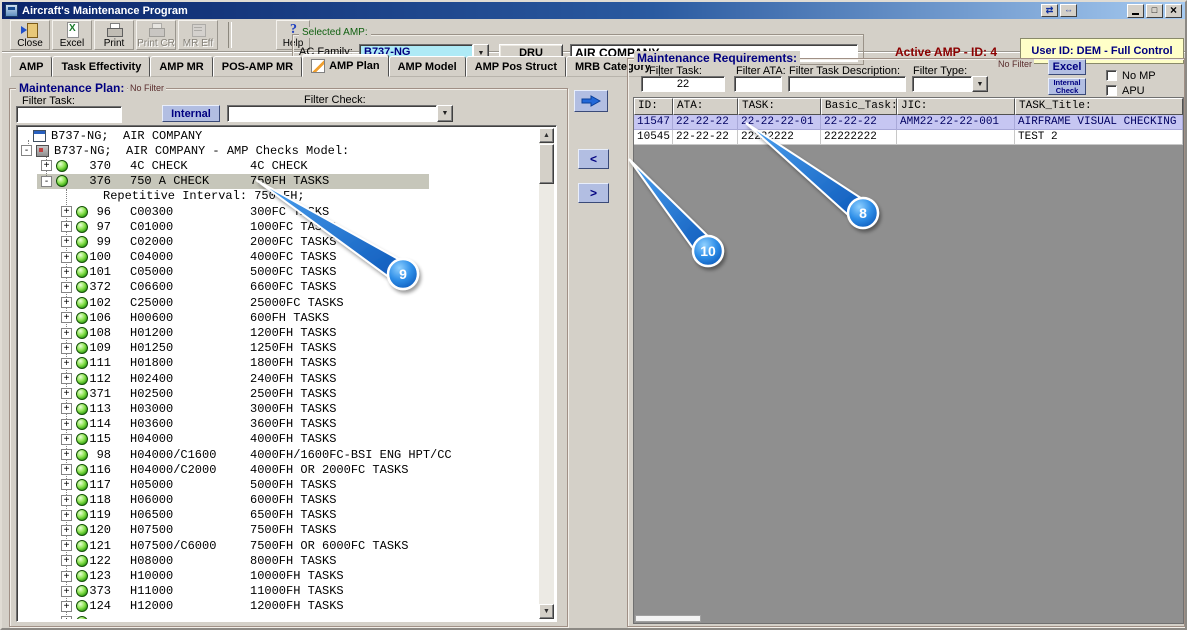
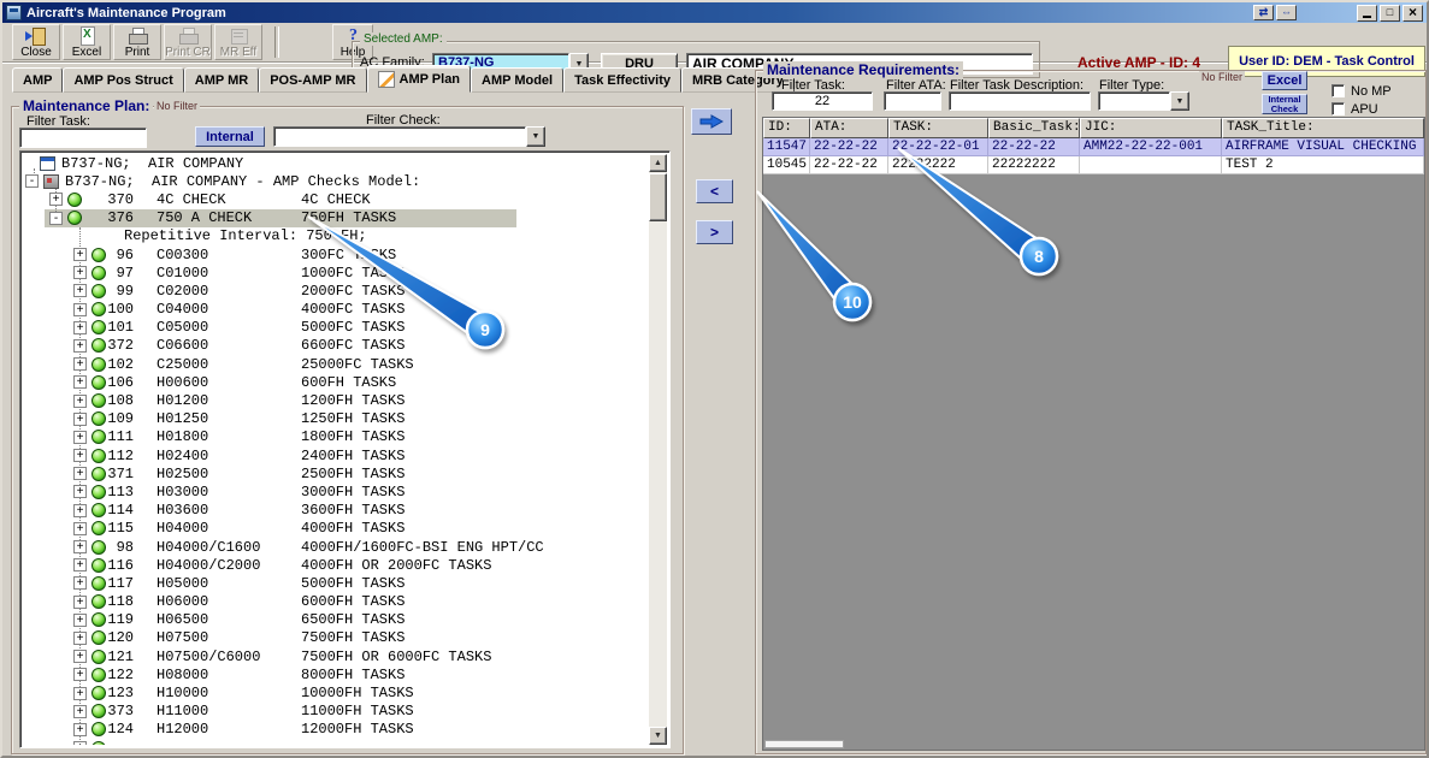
  Aircraft's Maintenance Program
  ⇄
  ⇔
  □
  ×
  Close
  Excel
  Print
  Print CR
  MR Eff
  Help
  Selected AMP:
  AC Family:
  B737-NG
  DRU
  AIR COMP
  Active AMP - ID: 4
- User ID: DEM - Full Control
+ User ID: DEM - Task Control
  AMP
- Task Effectivity
+ AMP Pos Struct
  AMP MR
  POS-AMP MR
  AMP Plan
  AMP Model
- AMP Pos Struct
+ Task Effectivity
  MRB Category
  Maintenance Plan:
  No Filter
  Filter Task:
  Internal
  Filter Check:
  B737-NG; AIR COMPANY
  B737-NG; AIR COMPANY - AMP Checks Model:
  370
  4C CHECK
  4C CHECK
  376
  750 A CHECK
  750FH TASKS
  Repetitive Interval: 750H;
  96
  C00300
  300FC TKS
  97
  C01000
  1000FC TA
  99
  C02000
  2000FC TASKS
  100
  C04000
  4000FC TASKS
  101
  C05000
  5000FC TASKS
  372
  C06600
  6600FC TASKS
  102
  C25000
  25000FC TASKS
  106
  H00600
  600FH TASKS
  108
  H01200
  1200FH TASKS
  109
  H01250
  1250FH TASKS
  111
  H01800
  1800FH TASKS
  112
  H02400
  2400FH TASKS
  371
  H02500
  2500FH TASKS
  113
  H03000
  3000FH TASKS
  114
  H03600
  3600FH TASKS
  115
  H04000
  4000FH TASKS
  98
  H04000/C1600
  4000FH/1600FC-BSI ENG HPT/CC
  116
  H04000/C2000
  4000FH OR 2000FC TASKS
  117
  H05000
  5000FH TASKS
  118
  H06000
  6000FH TASKS
  119
  H06500
  6500FH TASKS
  120
  H07500
  7500FH TASKS
  121
  H07500/C6000
  7500FH OR 6000FC TASKS
  122
  H08000
  8000FH TASKS
  123
  H10000
  10000FH TASKS
  373
  H11000
  11000FH TASKS
  124
  H12000
  12000FH TASKS
  <
  >
  Maintenance Requirements:
  No Filter
  Filter Task:
  Filter ATA:
  Filter Task Description:
  Filter Type:
  22
  Excel
  Internal Check
  No MP
  APU
  ID:
  ATA:
  TASK:
  Basic_Task:
  JIC:
  TASK_Title:
  11547
  22-22-22
  22-22-22-01
  22-22-22
  AMM22-22-22-001
  AIRFRAME VISUAL CHECKING
  10545
  22-22-22
  2222222
  22222222
  TEST 2
  9
  10
  8
